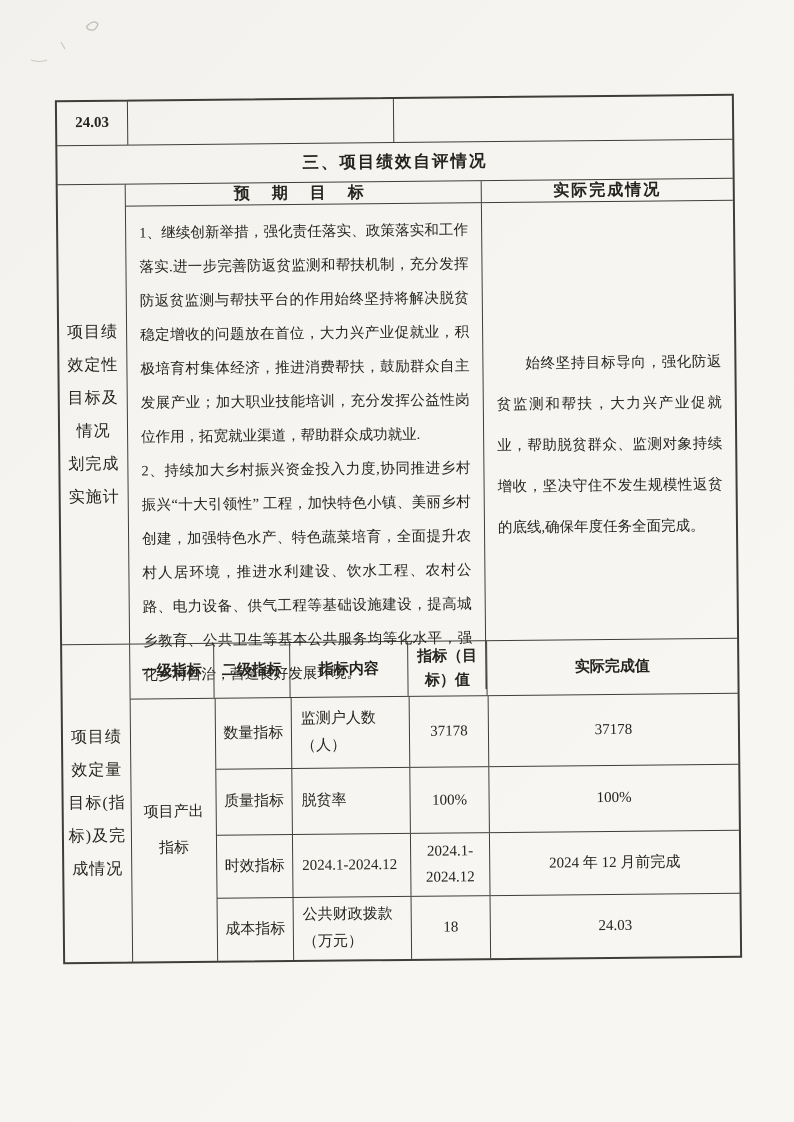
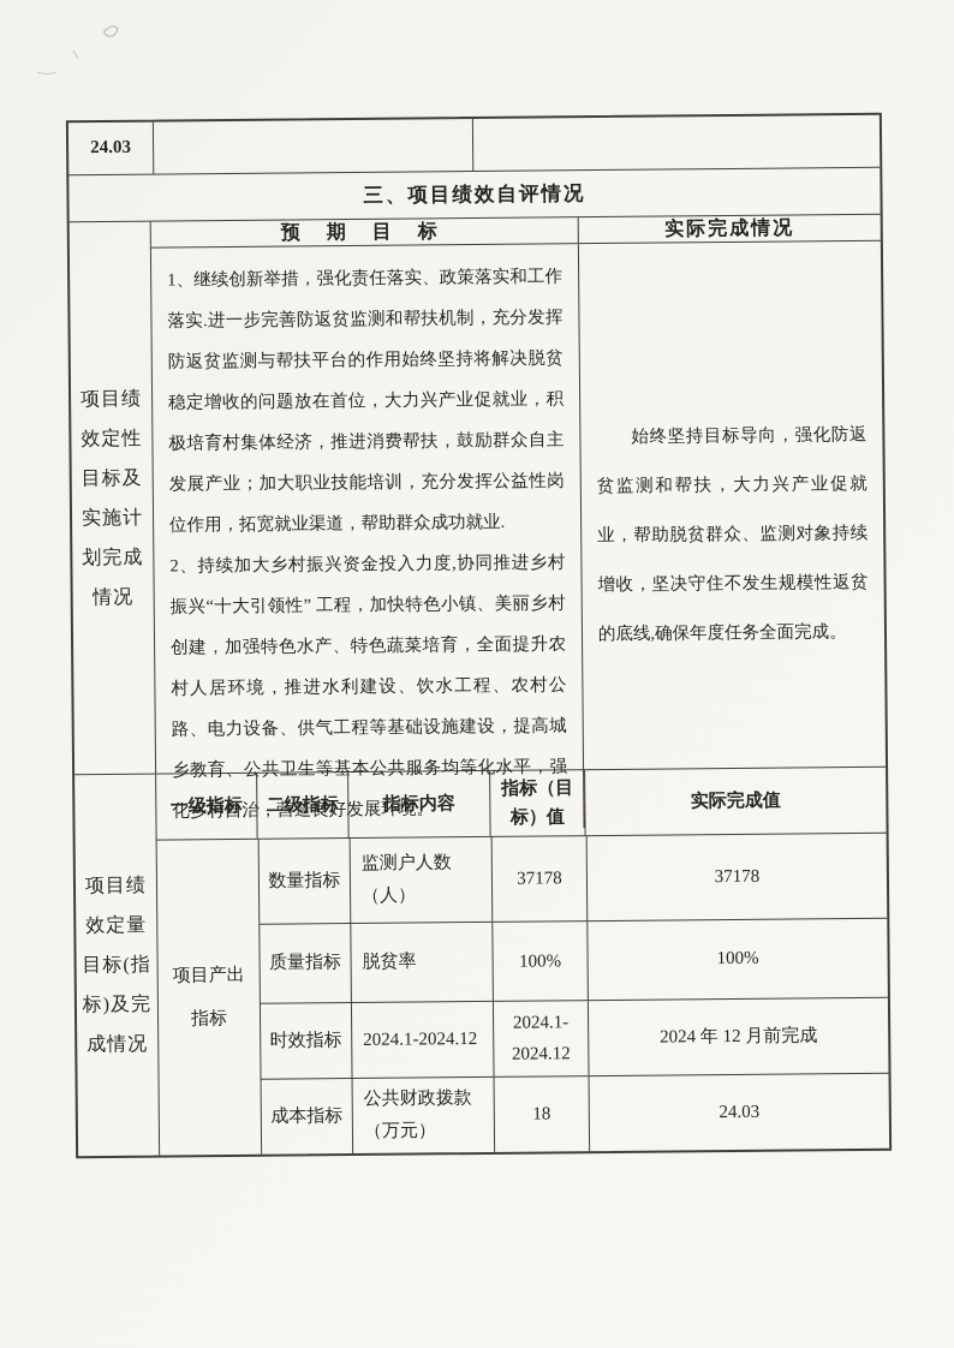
  24.03
  三、项目绩效自评情况
  项目绩
  效定性
  目标及
- 情况
+ 实施计
  划完成
- 实施计
+ 情况
  预 期 目 标
  实际完成情况
  1、继续创新举措，强化责任落实、政策落实和工作落实.进一步完善防返贫监测和帮扶机制，充分发挥防返贫监测与帮扶平台的作用始终坚持将解决脱贫稳定增收的问题放在首位，大力兴产业促就业，积极培育村集体经济，推进消费帮扶，鼓励群众自主发展产业；加大职业技能培训，充分发挥公益性岗位作用，拓宽就业渠道，帮助群众成功就业.
  2、持续加大乡村振兴资金投入力度,协同推进乡村振兴“十大引领性” 工程，加快特色小镇、美丽乡村创建，加强特色水产、特色蔬菜培育，全面提升农村人居环境，推进水利建设、饮水工程、农村公路、电力设备、供气工程等基础设施建设，提高城乡教育、公共卫生等基本公共服务均等化水平，强化乡村自治，营造良好发展环境。
  始终坚持目标导向，强化防返贫监测和帮扶，大力兴产业促就业，帮助脱贫群众、监测对象持续增收，坚决守住不发生规模性返贫的底线,确保年度任务全面完成。
  项目绩
  效定量
  目标(指
  标)及完
  成情况
  一级指标
  二级指标
  指标内容
  指标（目标）值
  实际完成值
  项目产出
  指标
  数量指标
  监测户人数（人）
  37178
  37178
  质量指标
  脱贫率
  100%
  100%
  时效指标
  2024.1-2024.12
  2024.1-2024.12
  2024 年 12 月前完成
  成本指标
  公共财政拨款（万元）
  18
  24.03
